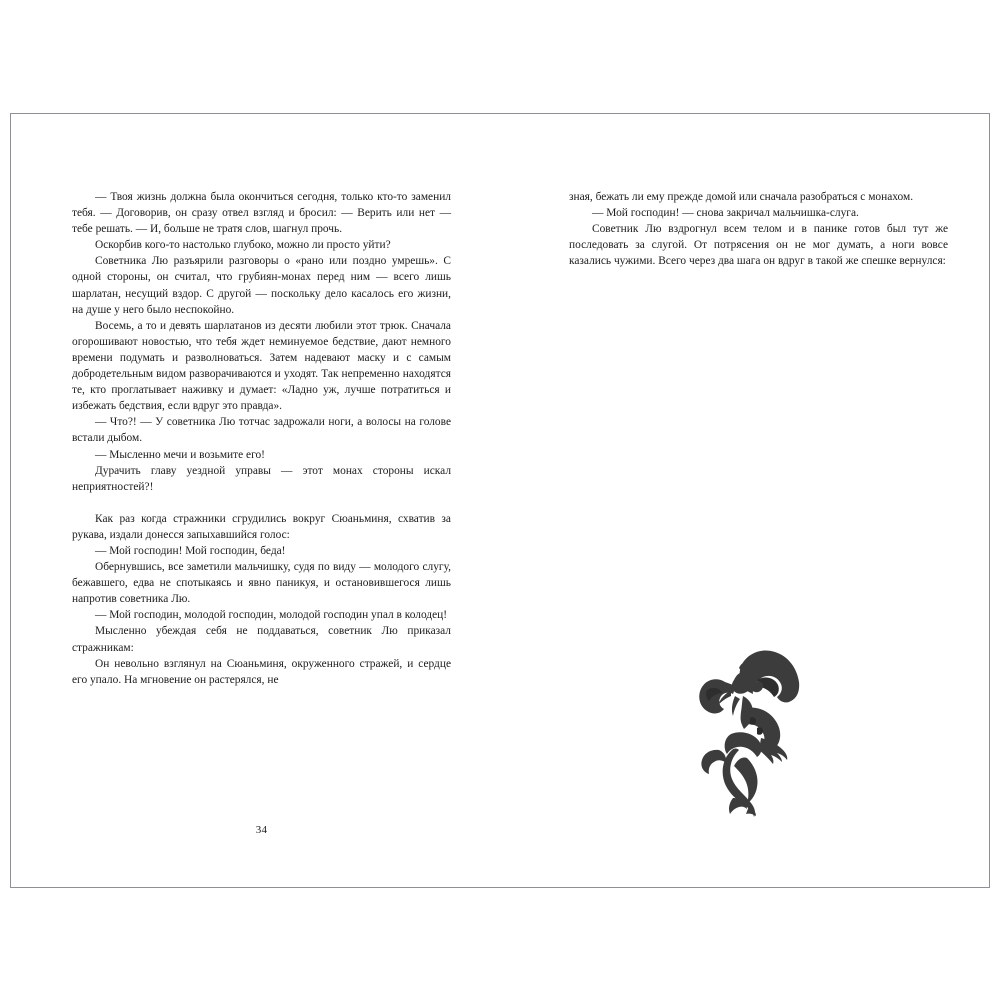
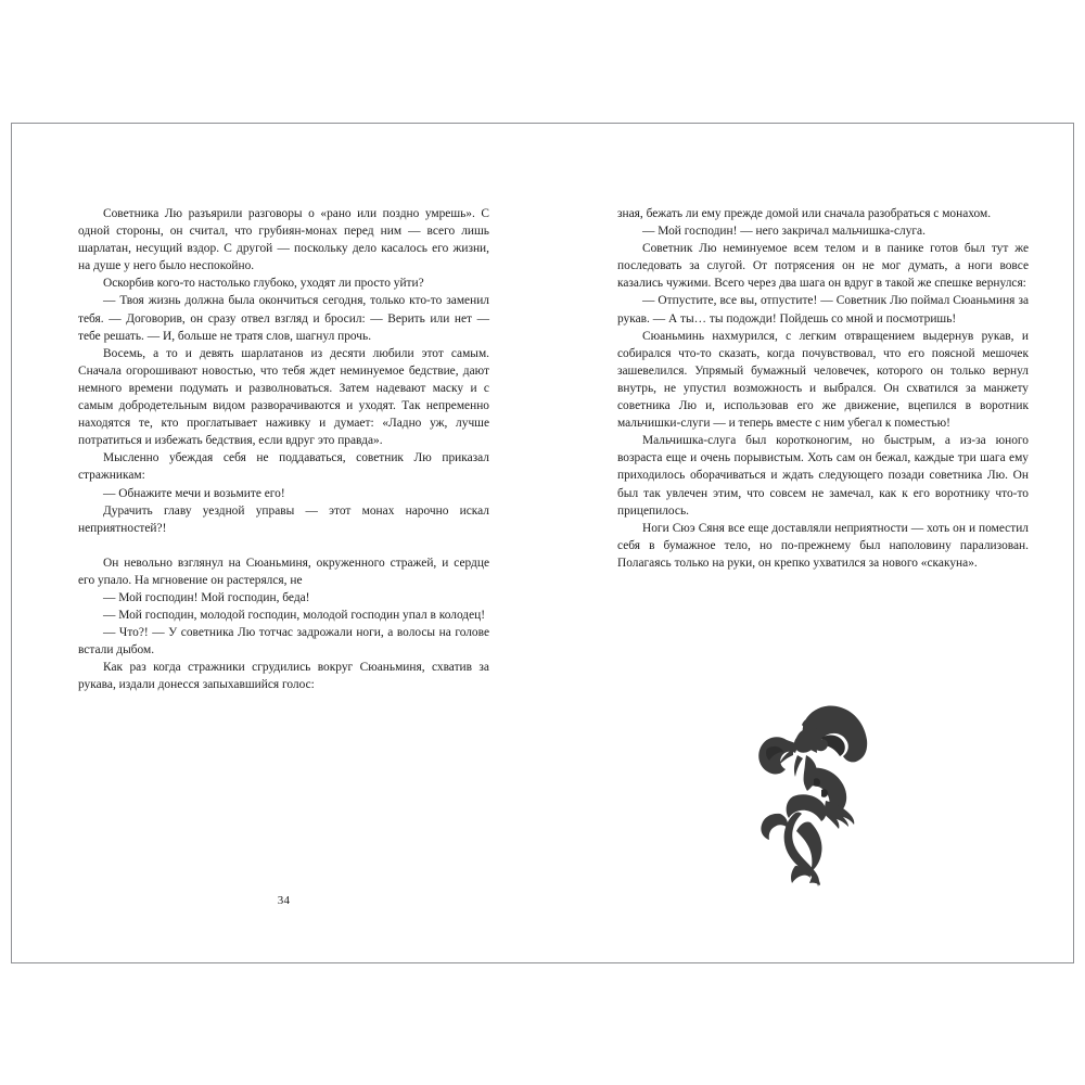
- — Твоя жизнь должна была окончиться сегодня, только кто-то заменил тебя. — Договорив, он сразу отвел взгляд и бросил: — Верить или нет — тебе решать. — И, больше не тратя слов, шагнул прочь.
+ Советника Лю разъярили разговоры о «рано или поздно умрешь». С одной стороны, он считал, что грубиян-монах перед ним — всего лишь шарлатан, несущий вздор. С другой — поскольку дело касалось его жизни, на душе у него было неспокойно.
- Оскорбив кого-то настолько глубоко, можно ли просто уйти?
+ Оскорбив кого-то настолько глубоко, уходят ли просто уйти?
- Советника Лю разъярили разговоры о «рано или поздно умрешь». С одной стороны, он считал, что грубиян-монах перед ним — всего лишь шарлатан, несущий вздор. С другой — поскольку дело касалось его жизни, на душе у него было неспокойно.
+ — Твоя жизнь должна была окончиться сегодня, только кто-то заменил тебя. — Договорив, он сразу отвел взгляд и бросил: — Верить или нет — тебе решать. — И, больше не тратя слов, шагнул прочь.
- Восемь, а то и девять шарлатанов из десяти любили этот трюк. Сначала огорошивают новостью, что тебя ждет неминуемое бедствие, дают немного времени подумать и разволноваться. Затем надевают маску и с самым добродетельным видом разворачиваются и уходят. Так непременно находятся те, кто проглатывает наживку и думает: «Ладно уж, лучше потратиться и избежать бедствия, если вдруг это правда».
+ Восемь, а то и девять шарлатанов из десяти любили этот самым. Сначала огорошивают новостью, что тебя ждет неминуемое бедствие, дают немного времени подумать и разволноваться. Затем надевают маску и с самым добродетельным видом разворачиваются и уходят. Так непременно находятся те, кто проглатывает наживку и думает: «Ладно уж, лучше потратиться и избежать бедствия, если вдруг это правда».
- — Что?! — У советника Лю тотчас задрожали ноги, а волосы на голове встали дыбом.
+ Мысленно убеждая себя не поддаваться, советник Лю приказал стражникам:
- — Мысленно мечи и возьмите его!
+ — Обнажите мечи и возьмите его!
- Дурачить главу уездной управы — этот монах стороны искал неприятностей?!
+ Дурачить главу уездной управы — этот монах нарочно искал неприятностей?!
- Как раз когда стражники сгрудились вокруг Сюаньминя, схватив за рукава, издали донесся запыхавшийся голос:
+ Он невольно взглянул на Сюаньминя, окруженного стражей, и сердце его упало. На мгновение он растерялся, не
  — Мой господин! Мой господин, беда!
- Обернувшись, все заметили мальчишку, судя по виду — молодого слугу, бежавшего, едва не спотыкаясь и явно паникуя, и остановившегося лишь напротив советника Лю.
  — Мой господин, молодой господин, молодой господин упал в колодец!
- Мысленно убеждая себя не поддаваться, советник Лю приказал стражникам:
+ — Что?! — У советника Лю тотчас задрожали ноги, а волосы на голове встали дыбом.
- Он невольно взглянул на Сюаньминя, окруженного стражей, и сердце его упало. На мгновение он растерялся, не
+ Как раз когда стражники сгрудились вокруг Сюаньминя, схватив за рукава, издали донесся запыхавшийся голос:
  34
  зная, бежать ли ему прежде домой или сначала разобраться с монахом.
- — Мой господин! — снова закричал мальчишка-слуга.
+ — Мой господин! — него закричал мальчишка-слуга.
- Советник Лю вздрогнул всем телом и в панике готов был тут же последовать за слугой. От потрясения он не мог думать, а ноги вовсе казались чужими. Всего через два шага он вдруг в такой же спешке вернулся:
+ Советник Лю неминуемое всем телом и в панике готов был тут же последовать за слугой. От потрясения он не мог думать, а ноги вовсе казались чужими. Всего через два шага он вдруг в такой же спешке вернулся:
+ — Отпустите, все вы, отпустите! — Советник Лю поймал Сюаньминя за рукав. — А ты… ты подожди! Пойдешь со мной и посмотришь!
+ Сюаньминь нахмурился, с легким отвращением выдернув рукав, и собирался что-то сказать, когда почувствовал, что его поясной мешочек зашевелился. Упрямый бумажный человечек, которого он только вернул внутрь, не упустил возможность и выбрался. Он схватился за манжету советника Лю и, использовав его же движение, вцепился в воротник мальчишки-слуги — и теперь вместе с ним убегал к поместью!
+ Мальчишка-слуга был коротконогим, но быстрым, а из-за юного возраста еще и очень порывистым. Хоть сам он бежал, каждые три шага ему приходилось оборачиваться и ждать следующего позади советника Лю. Он был так увлечен этим, что совсем не замечал, как к его воротнику что-то прицепилось.
+ Ноги Сюэ Сяня все еще доставляли неприятности — хоть он и поместил себя в бумажное тело, но по-прежнему был наполовину парализован. Полагаясь только на руки, он крепко ухватился за нового «скакуна».
